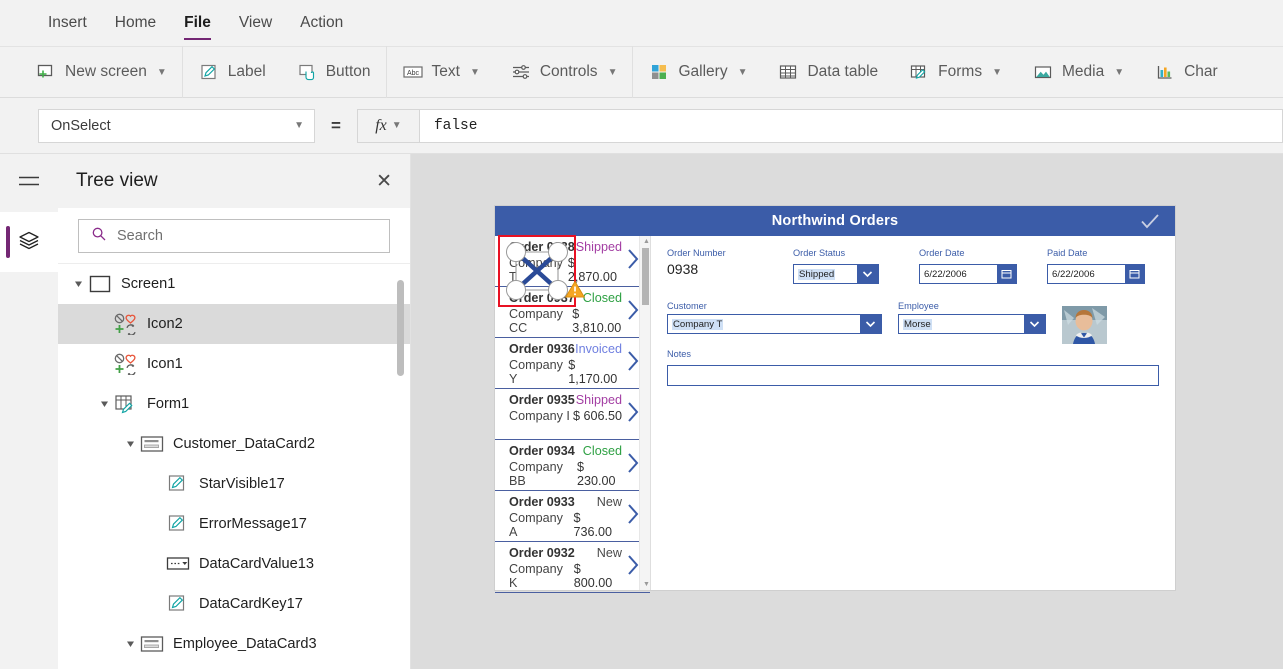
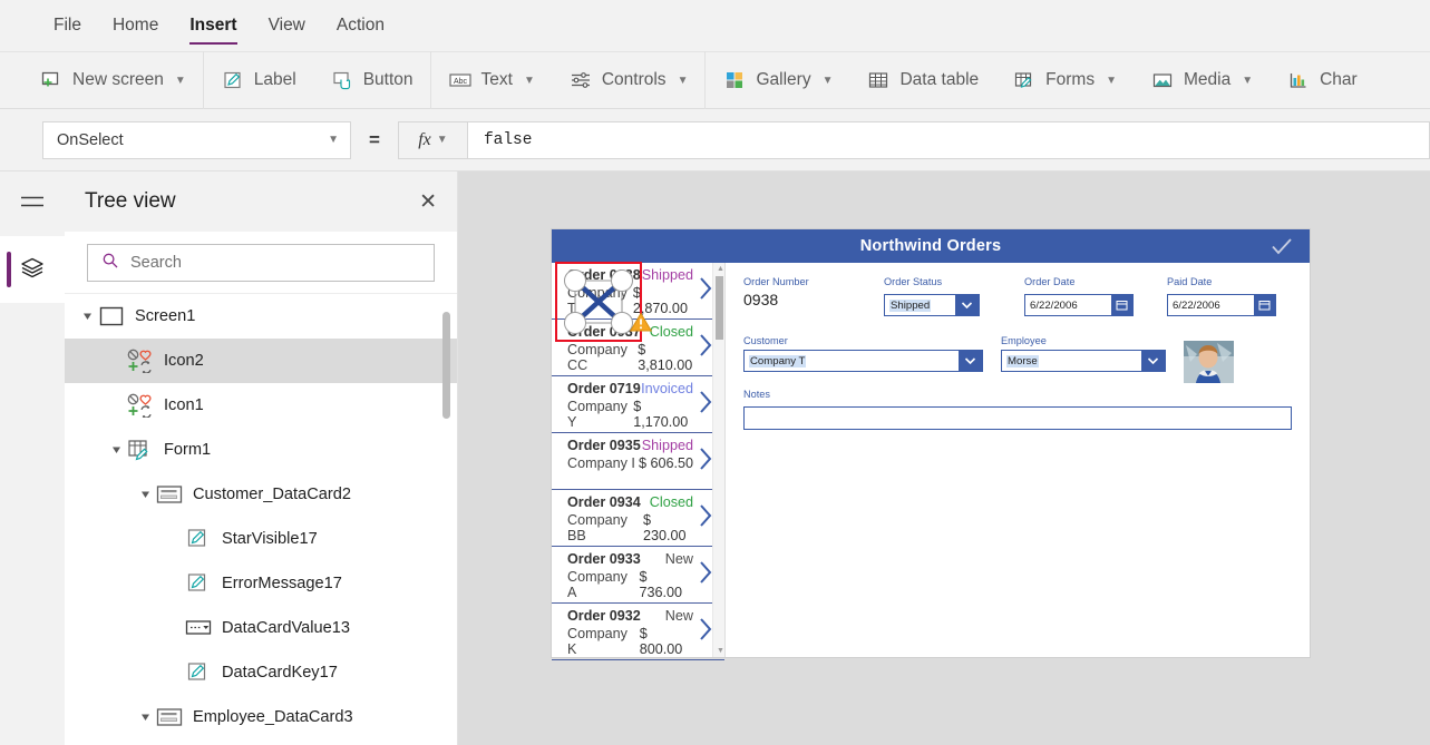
- Insert
+ File
  Home
- File
+ Insert
  View
  Action
  New screen
  ▼
  Label
  Button
  Text
  ▼
  Controls
  ▼
  Gallery
  ▼
  Data table
  Forms
  ▼
  Media
  ▼
  Char
  OnSelect
  ▼
  =
  fx
  ▼
  false
  Tree view
  ✕
  Search
  Screen1
  Icon2
  Icon1
  Form1
  Customer_DataCard2
  StarVisible17
  ErrorMessage17
  DataCardValue13
  DataCardKey17
  Employee_DataCard3
  Northwind Orders
  Shipped
  Copny T
  $ 2,870.00
  Closed
  Company CC
  $ 3,810.00
- Order 0936
+ Order 0719
  Invoiced
  Company Y
  $ 1,170.00
  Order 0935
  Shipped
  Company I
  $ 606.50
  Order 0934
  Closed
  Company BB
  $ 230.00
  Order 0933
  New
  Company A
  $ 736.00
  Order 0932
  New
  Company K
  $ 800.00
  Order Number
  0938
  Order Status
  Shipped
  Order Date
  6/22/2006
  Paid Date
  6/22/2006
  Customer
  Company T
  Employee
  Morse
  Notes
